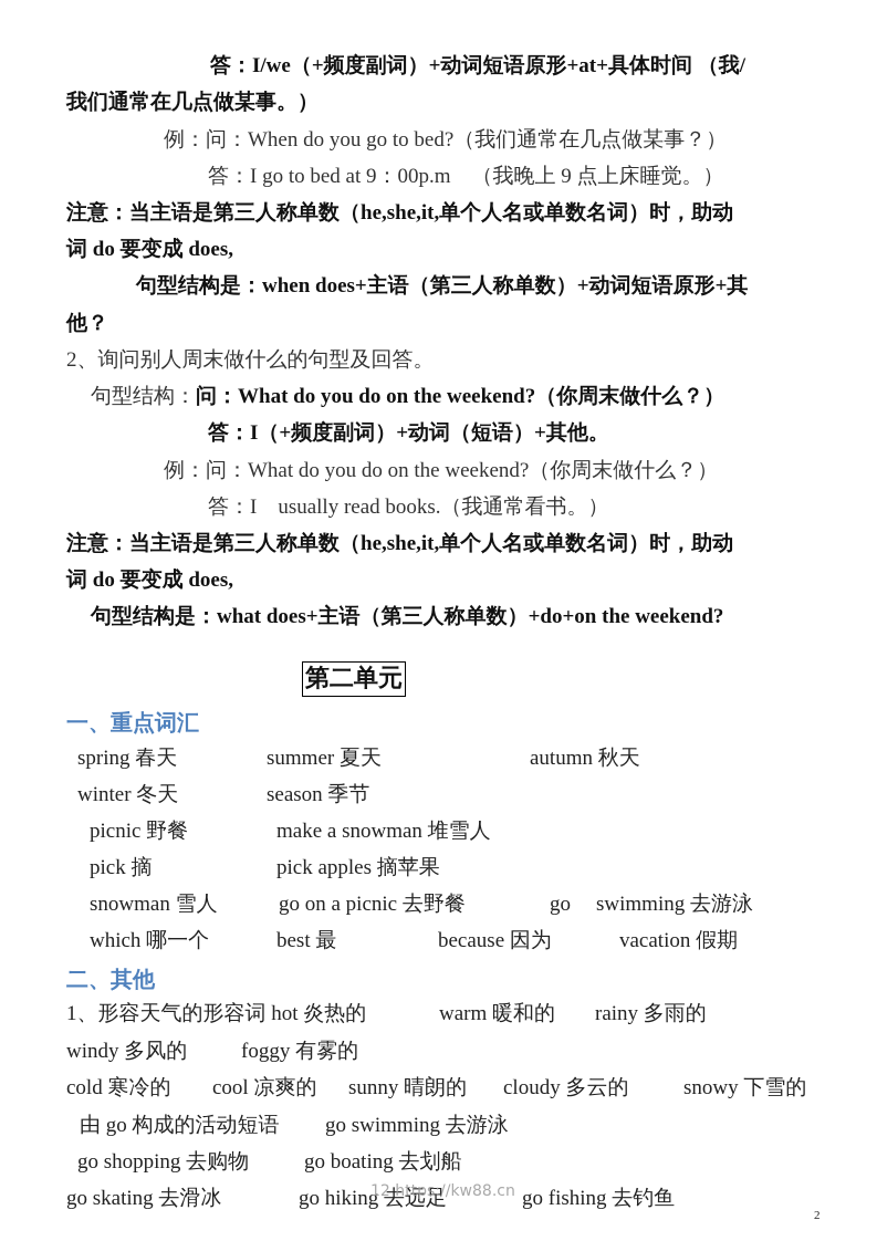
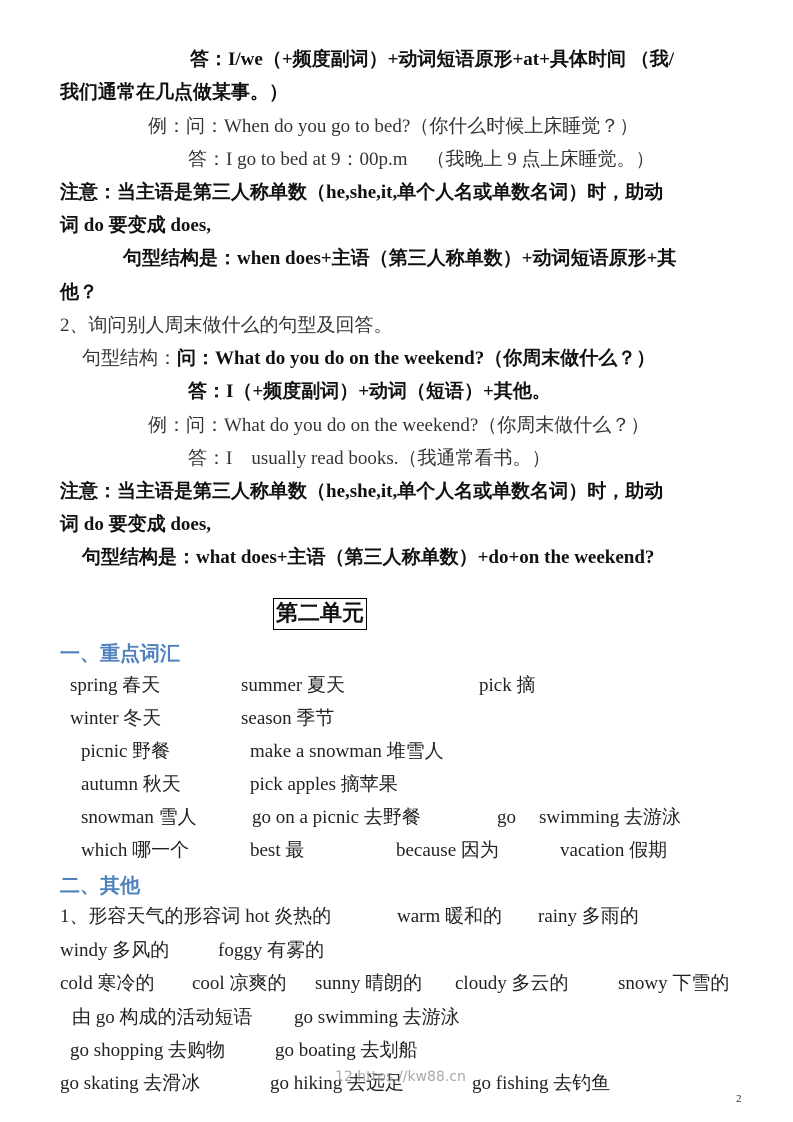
  答：I/we（+频度副词）+动词短语原形+at+具体时间 （我/
  我们通常在几点做某事。）
- 例：问：When do you go to bed?（我们通常在几点做某事？）
+ 例：问：When do you go to bed?（你什么时候上床睡觉？）
  答：I go to bed at 9：00p.m （我晚上 9 点上床睡觉。）
  注意：当主语是第三人称单数（he,she,it,单个人名或单数名词）时，助动
  词 do 要变成 does,
  句型结构是：when does+主语（第三人称单数）+动词短语原形+其
  他？
  2、询问别人周末做什么的句型及回答。
  句型结构：问：What do you do on the weekend?（你周末做什么？）
  答：I（+频度副词）+动词（短语）+其他。
  例：问：What do you do on the weekend?（你周末做什么？）
  答：I usually read books.（我通常看书。）
  注意：当主语是第三人称单数（he,she,it,单个人名或单数名词）时，助动
  词 do 要变成 does,
  句型结构是：what does+主语（第三人称单数）+do+on the weekend?
  第二单元
  一、重点词汇
  spring 春天
  summer 夏天
- autumn 秋天
+ pick 摘
  winter 冬天
  season 季节
  picnic 野餐
  make a snowman 堆雪人
- pick 摘
+ autumn 秋天
  pick apples 摘苹果
  snowman 雪人
  go on a picnic 去野餐
  go
  swimming 去游泳
  which 哪一个
  best 最
  because 因为
  vacation 假期
  二、其他
  1、形容天气的形容词 hot 炎热的
  warm 暖和的
  rainy 多雨的
  windy 多风的
  foggy 有雾的
  cold 寒冷的
  cool 凉爽的
  sunny 晴朗的
  cloudy 多云的
  snowy 下雪的
  由 go 构成的活动短语
  go swimming 去游泳
  go shopping 去购物
  go boating 去划船
  go skating 去滑冰
  go hiking 去远足
  go fishing 去钓鱼
  12 https://kw88.cn
  2
